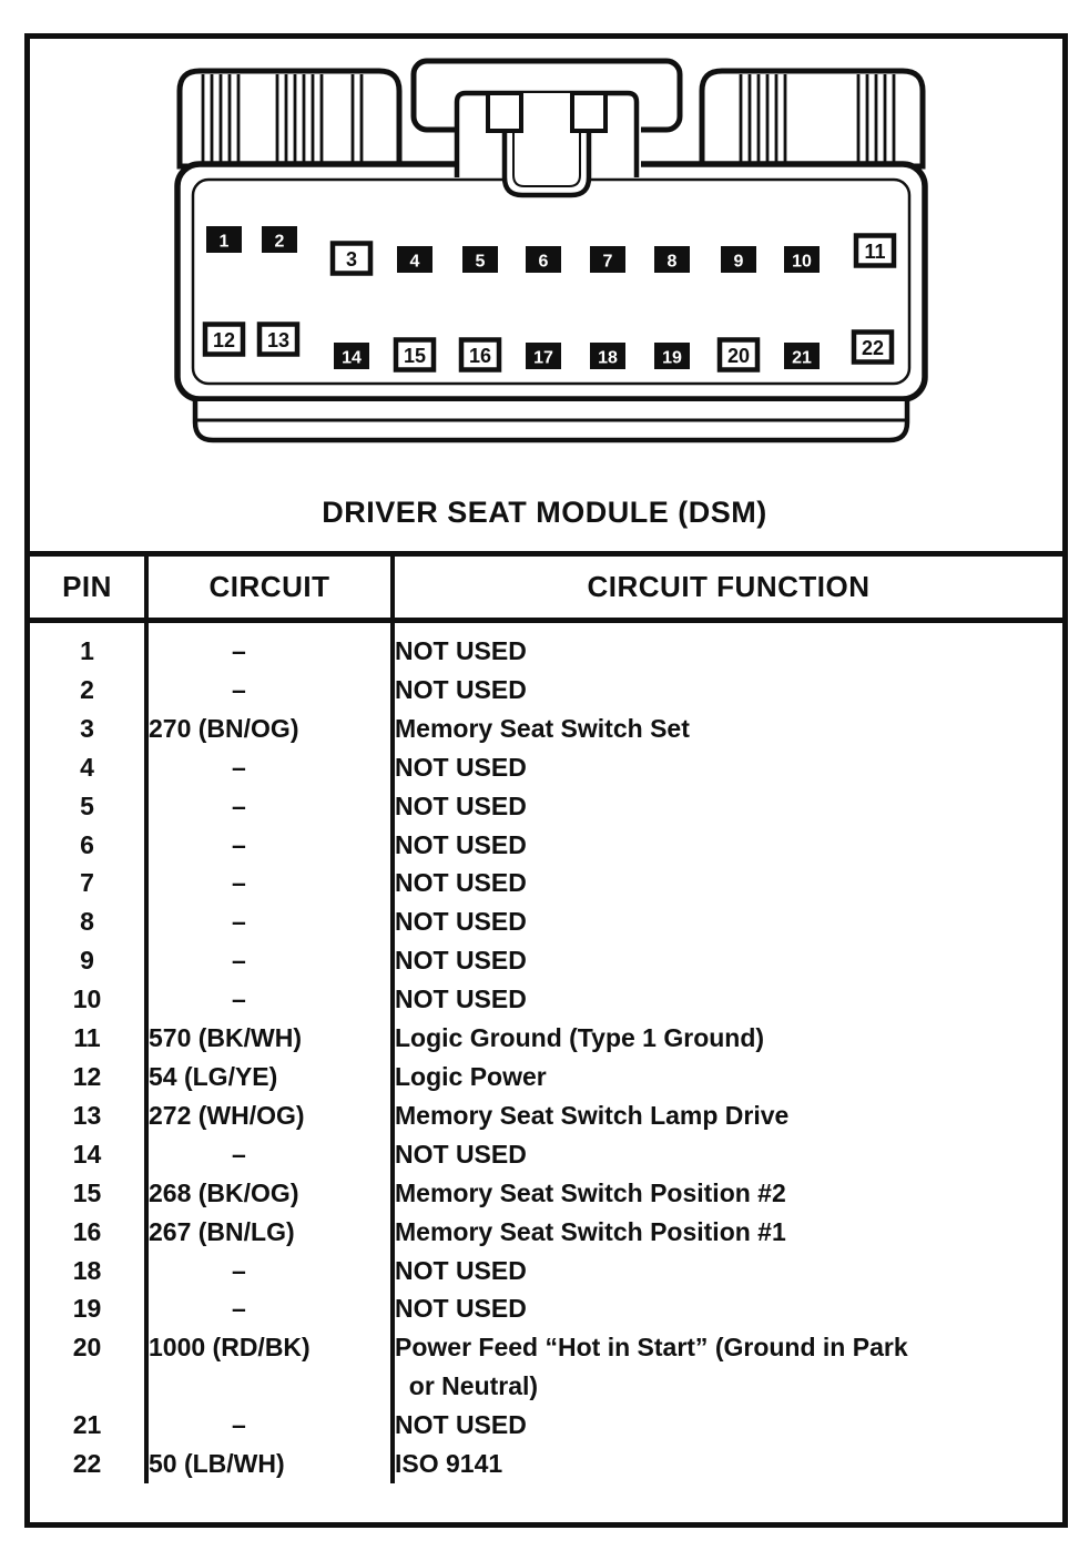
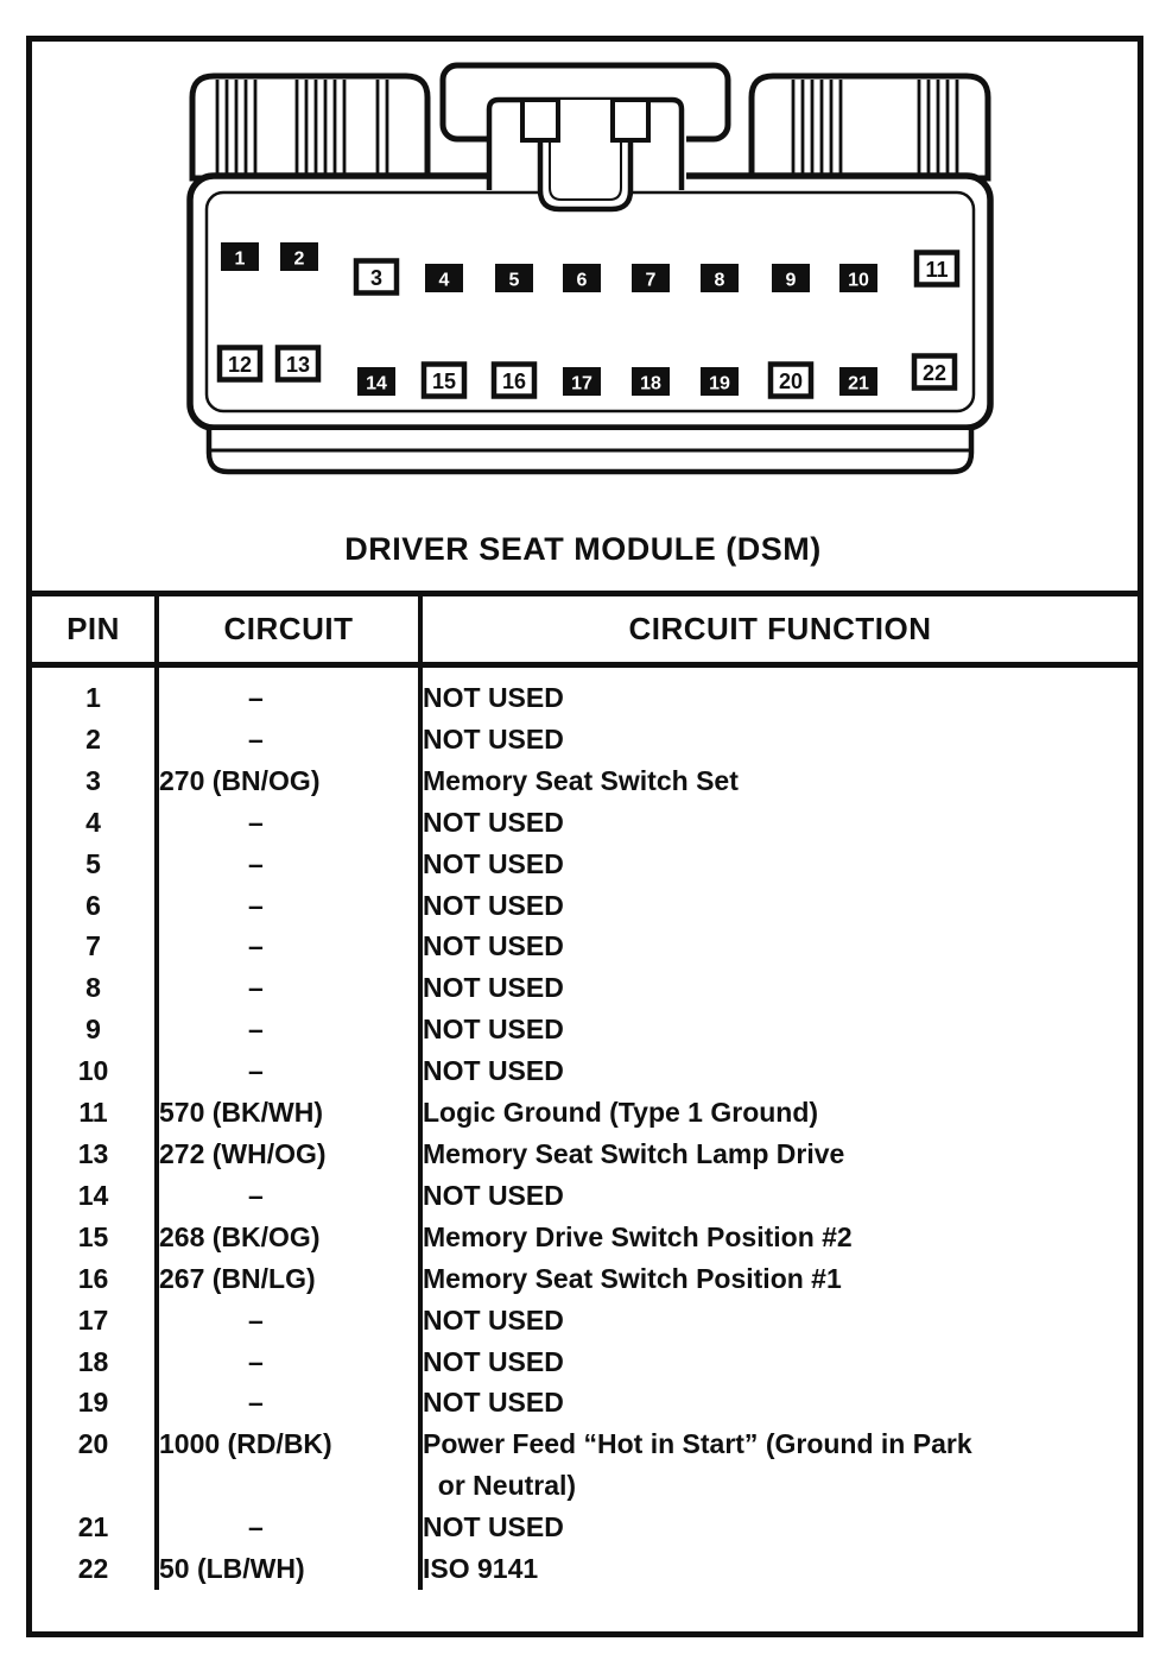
  1
  2
  3
  4
  5
  6
  7
  8
  9
  10
  11
  12
  13
  14
  15
  16
  17
  18
  19
  20
  21
  22
  DRIVER SEAT MODULE (DSM)
  PIN	CIRCUIT	CIRCUIT FUNCTION
  1	–	NOT USED
  2	–	NOT USED
  3	270 (BN/OG)	Memory Seat Switch Set
  4	–	NOT USED
  5	–	NOT USED
  6	–	NOT USED
  7	–	NOT USED
  8	–	NOT USED
  9	–	NOT USED
  10	–	NOT USED
  11	570 (BK/WH)	Logic Ground (Type 1 Ground)
- 12	54 (LG/YE)	Logic Power
  13	272 (WH/OG)	Memory Seat Switch Lamp Drive
  14	–	NOT USED
- 15	268 (BK/OG)	Memory Seat Switch Position #2
+ 15	268 (BK/OG)	Memory Drive Switch Position #2
  16	267 (BN/LG)	Memory Seat Switch Position #1
+ 17	–	NOT USED
  18	–	NOT USED
  19	–	NOT USED
  20	1000 (RD/BK)	Power Feed “Hot in Start” (Ground in Park or Neutral)
  21	–	NOT USED
  22	50 (LB/WH)	ISO 9141
